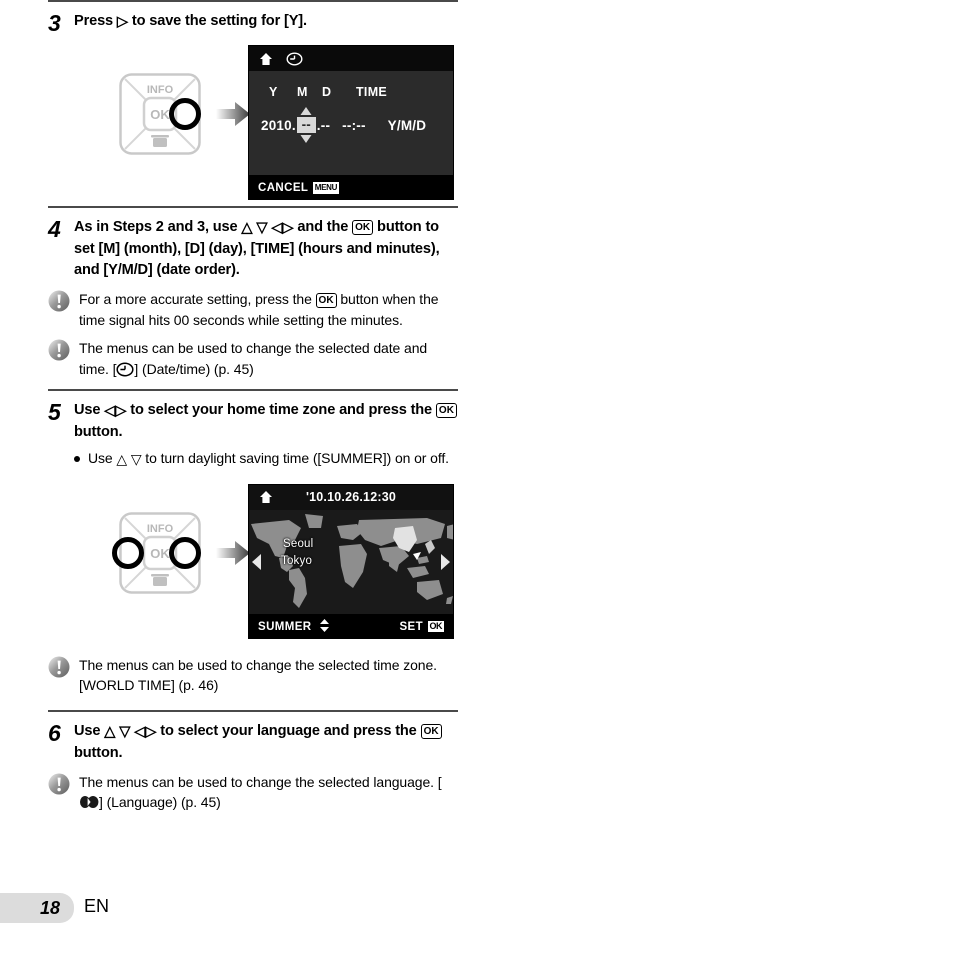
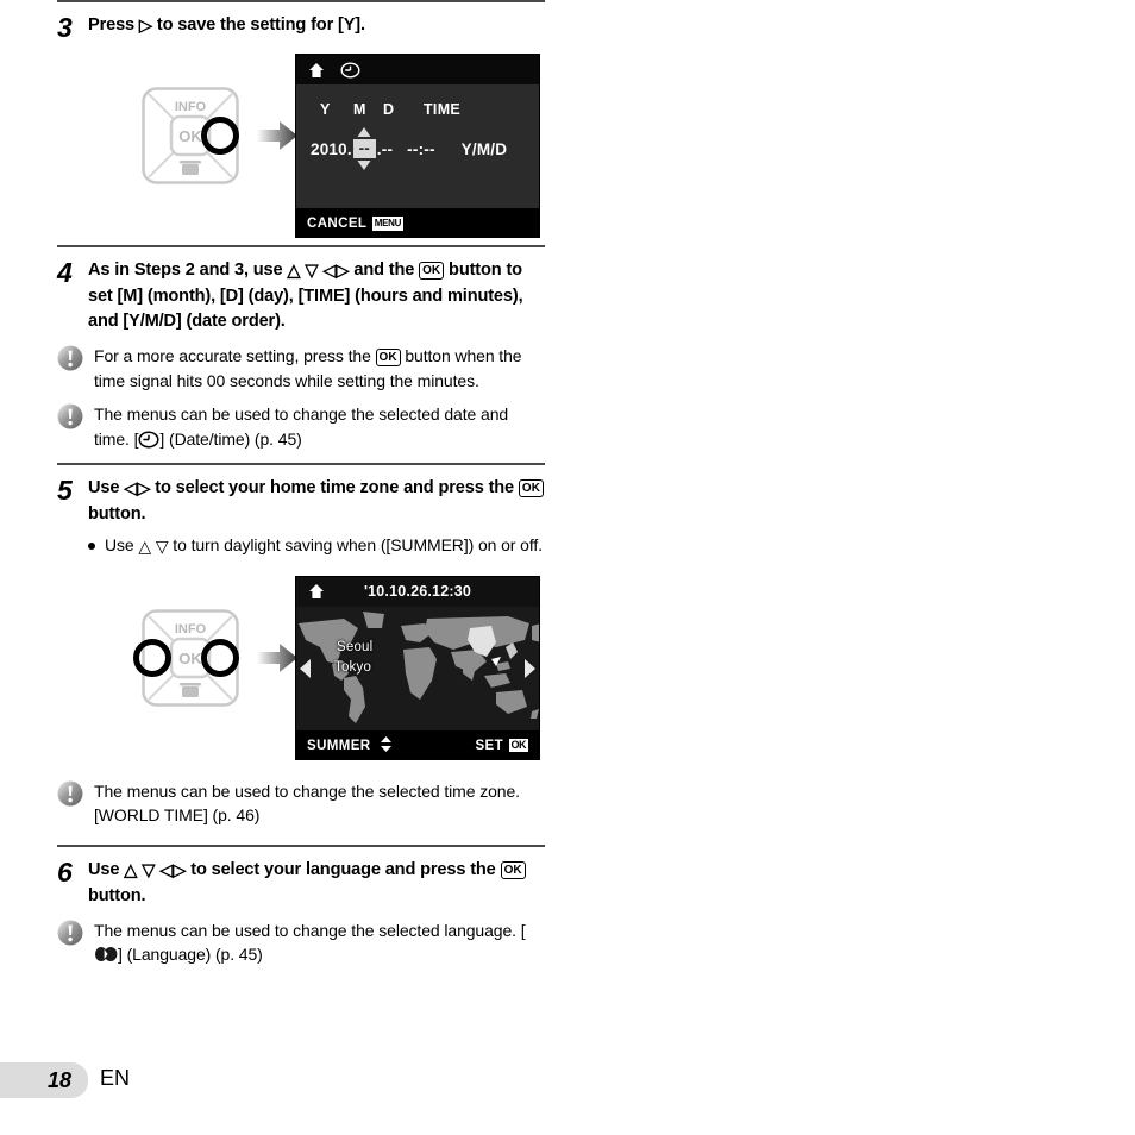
  3
  Press ▷ to save the setting for [Y].
  INFO
  OK
  Y
  M
  D
  TIME
  2010
  .
  --
  .
  --
  --
  :
  --
  Y/M/D
  CANCEL MENU
  4
  As in Steps 2 and 3, use △ ▽ ◁▷ and the OK button to set [M] (month), [D] (day), [TIME] (hours and minutes), and [Y/M/D] (date order).
  For a more accurate setting, press the OK button when the time signal hits 00 seconds while setting the minutes.
  The menus can be used to change the selected date and time. [ ] (Date/time) (p. 45)
  5
  Use ◁▷ to select your home time zone and press the OK button.
- Use △ ▽ to turn daylight saving time ([SUMMER]) on or off.
+ Use △ ▽ to turn daylight saving when ([SUMMER]) on or off.
  INFO
  OK
  '10.10.26.12:30
  Seoul
  Tokyo
  SUMMER
  SET OK
  The menus can be used to change the selected time zone. [WORLD TIME] (p. 46)
  6
  Use △ ▽ ◁▷ to select your language and press the OK button.
  The menus can be used to change the selected language. [ ] (Language) (p. 45)
  18
  EN
